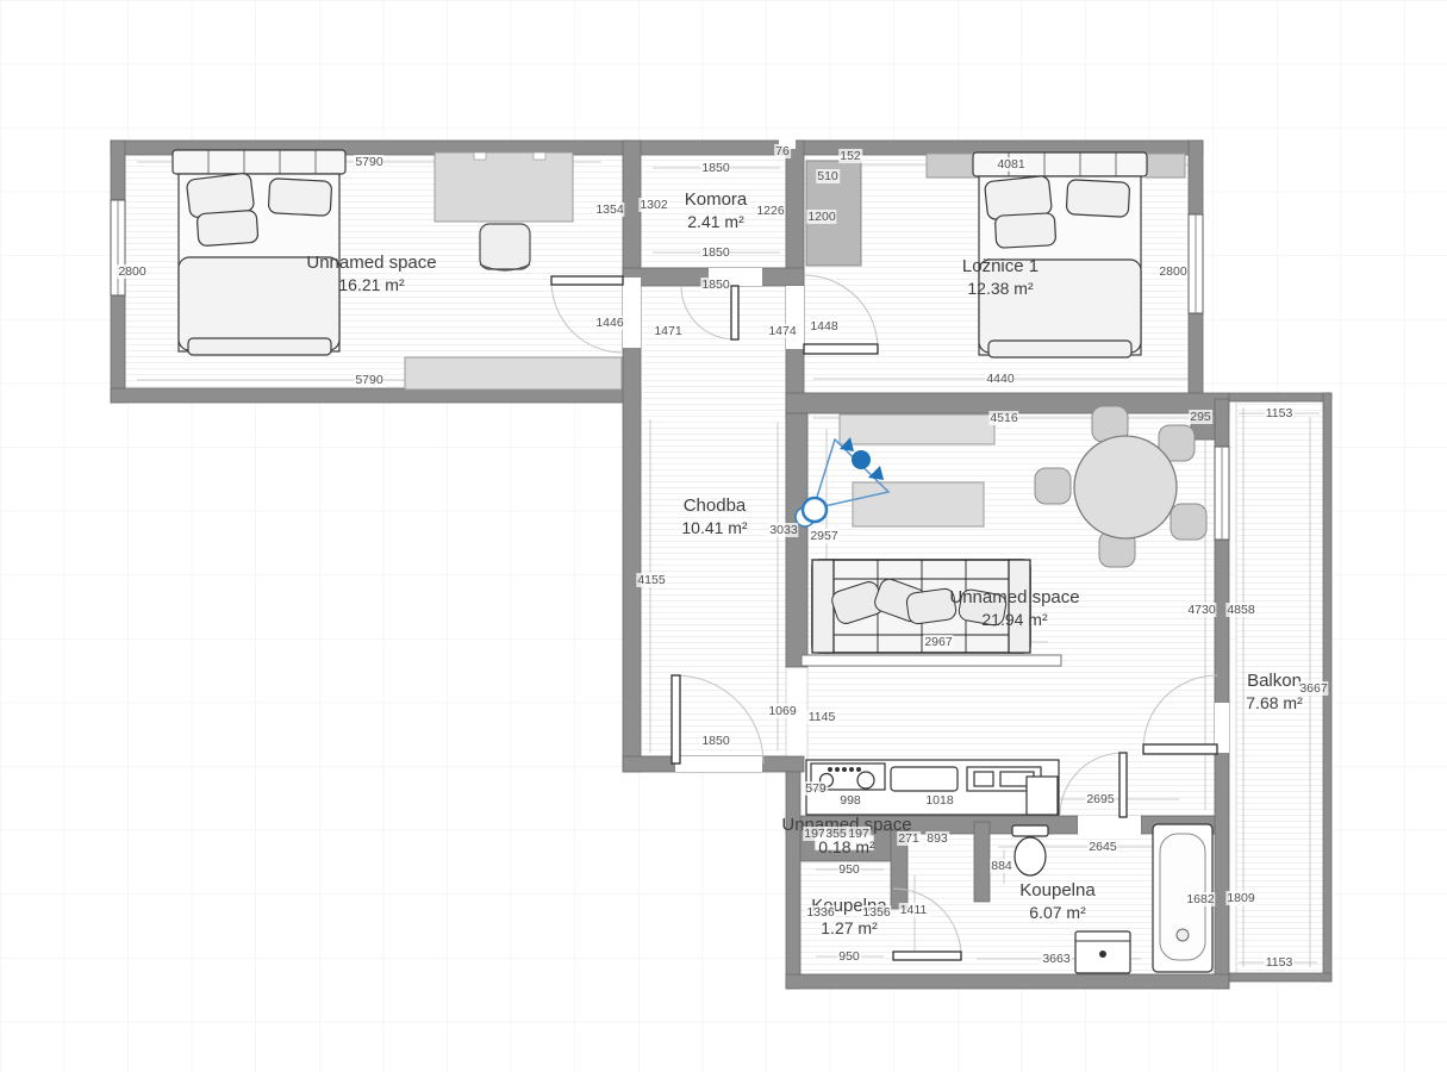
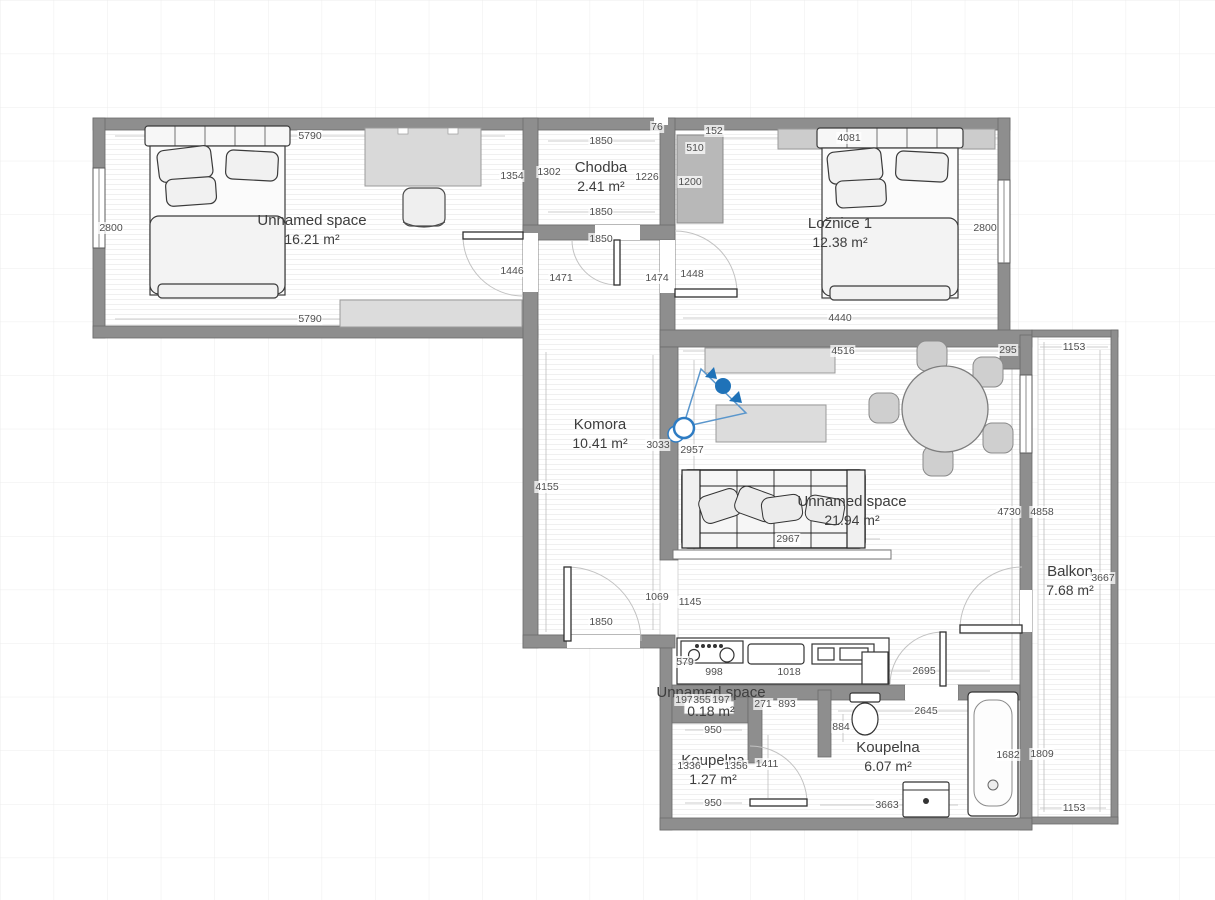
  Unnamed space
  16.21 m²
- Komora
+ Chodba
  2.41 m²
  Ložnice 1
  12.38 m²
- Chodba
+ Komora
  10.41 m²
  Unnamed space
  21.94 m²
  Balkon
  7.68 m²
  Unnamed space
  0.18 m²
  Koupelna
  1.27 m²
  Koupelna
  6.07 m²
  5790
  2800
  1354
  1446
  5790
  1302
  1850
  76
  1226
  1850
  1850
  1471
  1474
  1448
  152
  510
  1200
  4081
  2800
  4440
  4516
  295
  1153
  3033
  2957
  4155
  2967
  4730
  4858
  3667
  1069
  1145
  1850
  579
  998
  1018
  2695
  2645
  884
  271
  893
  197
  355
  197
  950
  1336
  1356
  1411
  950
  1682
  1809
  3663
  1153
